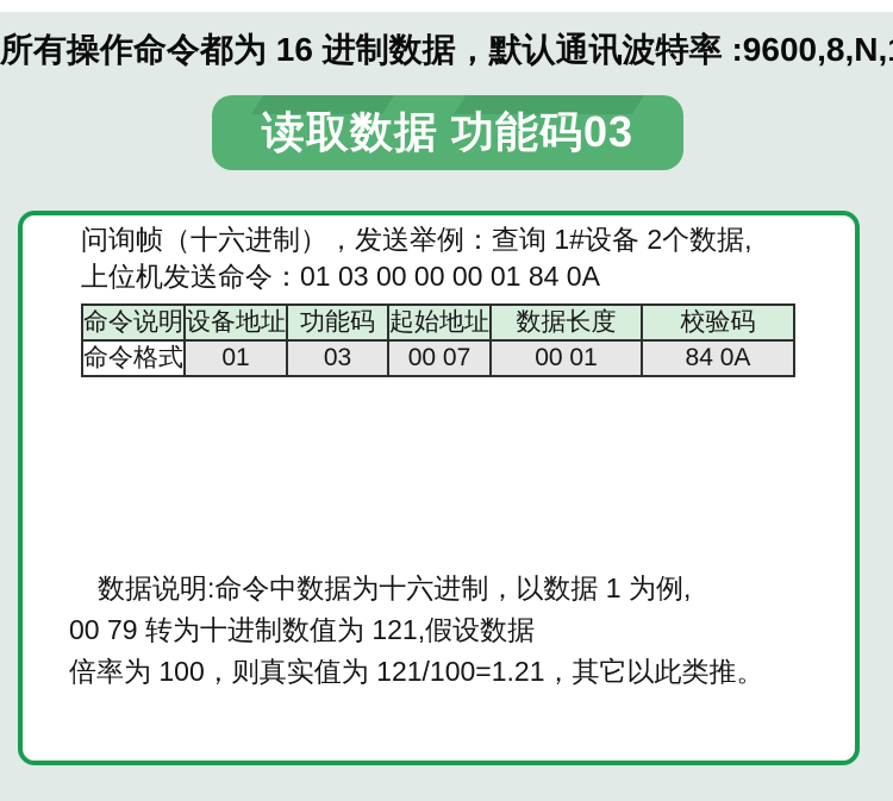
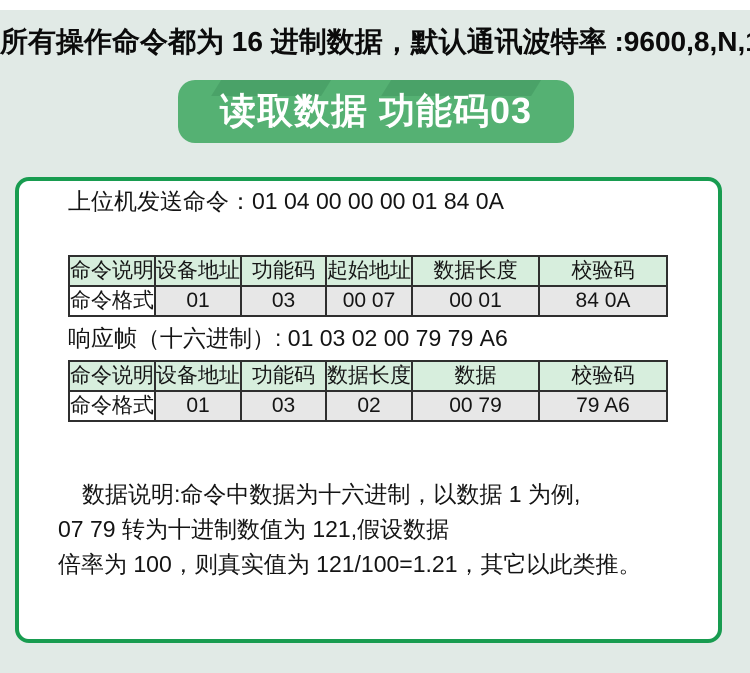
  所有操作命令都为 16 进制数据，默认通讯波特率 :9600,8,N,
  读取数据 功能码03
- 问询帧（十六进制），发送举例：查询 1#设备 2个数据,
- 上位机发送命令：01 03 00 00 00 01 84 0A
+ 上位机发送命令：01 04 00 00 00 01 84 0A
  命令说明	设备地址	功能码	起始地址	数据长度	校验码
  命令格式	01	03	00 07	00 01	84 0A
+ 响应帧（十六进制）: 01 03 02 00 79 79 A6
+ 命令说明	设备地址	功能码	数据长度	数据	校验码
+ 命令格式	01	03	02	00 79	79 A6
  数据说明:命令中数据为十六进制，以数据 1 为例,
- 00 79 转为十进制数值为 121,假设数据
+ 07 79 转为十进制数值为 121,假设数据
  倍率为 100，则真实值为 121/100=1.21，其它以此类推。
